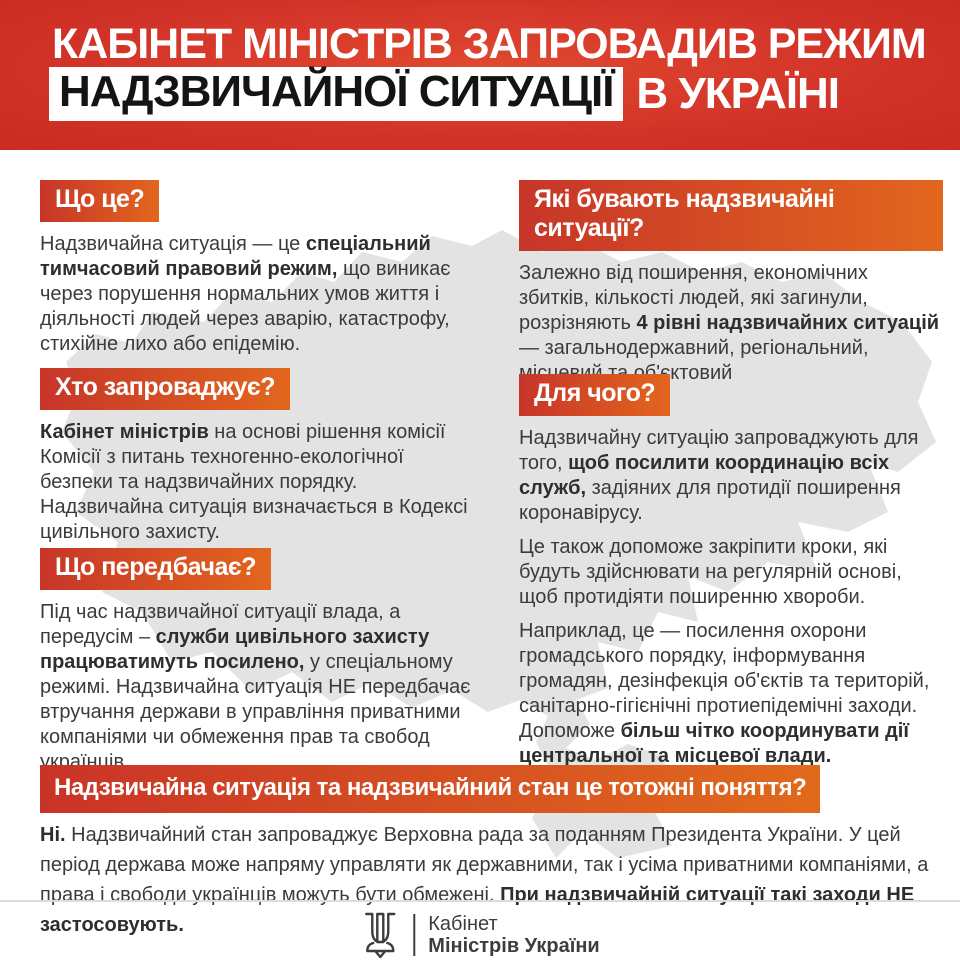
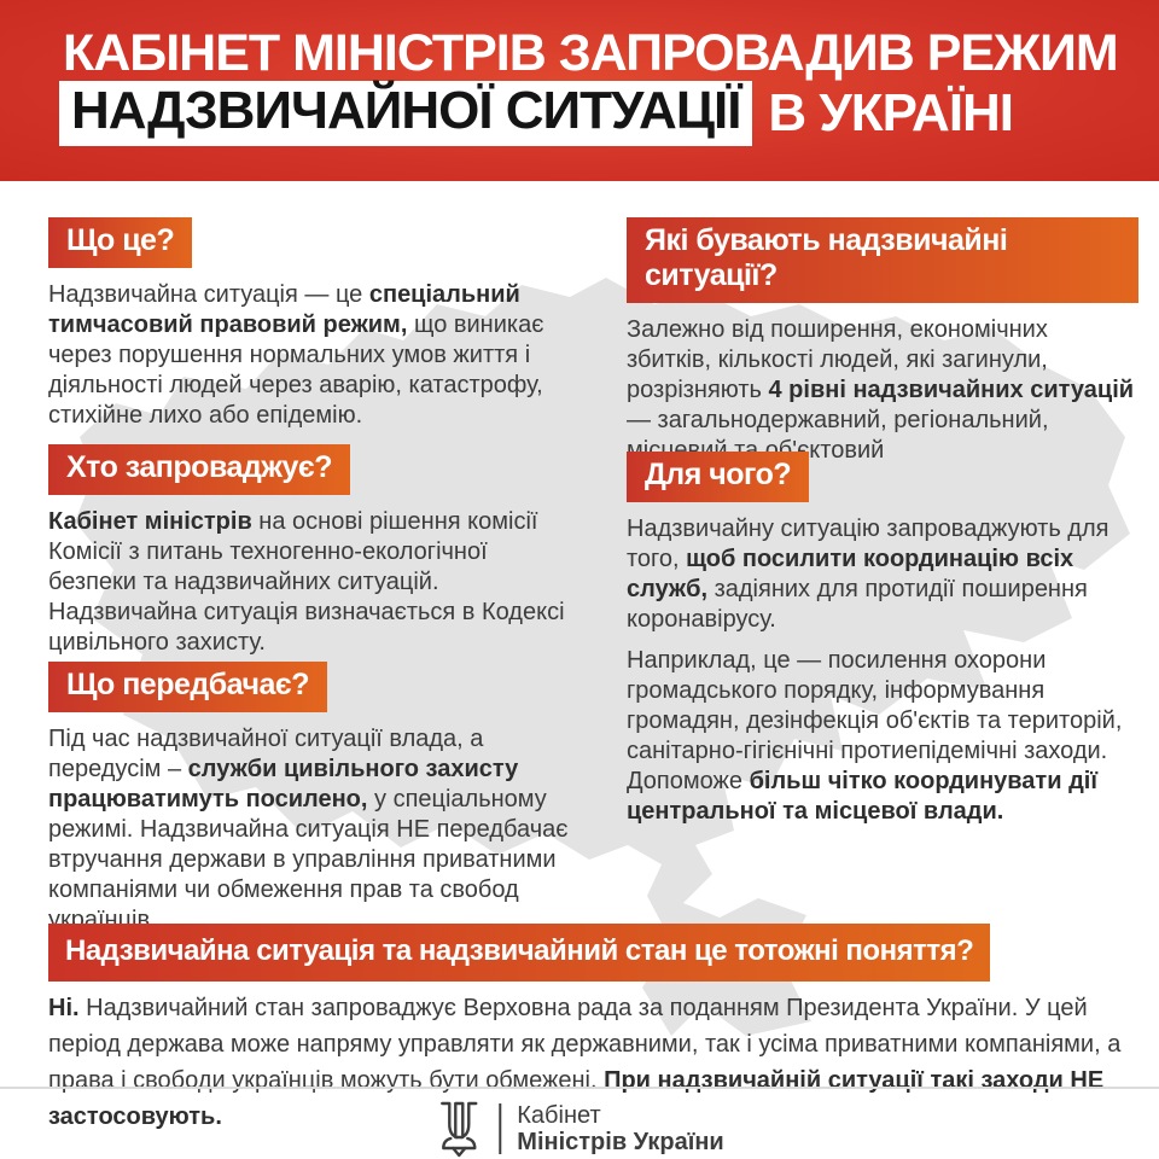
  КАБІНЕТ МІНІСТРІВ ЗАПРОВАДИВ РЕЖИМ
  НАДЗВИЧАЙНОЇ СИТУАЦІЇ
  В УКРАЇНІ
  Що це?
  Надзвичайна ситуація — це спеціальний тимчасовий правовий режим, що виникає через порушення нормальних умов життя і діяльності людей через аварію, катастрофу, стихійне лихо або епідемію.
  Хто запроваджує?
- Кабінет міністрів на основі рішення комісії Комісії з питань техногенно-екологічної безпеки та надзвичайних порядку. Надзвичайна ситуація визначається в Кодексі цивільного захисту.
+ Кабінет міністрів на основі рішення комісії Комісії з питань техногенно-екологічної безпеки та надзвичайних ситуацій. Надзвичайна ситуація визначається в Кодексі цивільного захисту.
  Що передбачає?
  Під час надзвичайної ситуації влада, а передусім – служби цивільного захисту працюватимуть посилено, у спеціальному режимі. Надзвичайна ситуація НЕ передбачає втручання держави в управління приватними компаніями чи обмеження прав та свобод українців.
  Які бувають надзвичайні ситуації?
  Залежно від поширення, економічних збитків, кількості людей, які загинули, розрізняють 4 рівні надзвичайних ситуацій — загальнодержавний, регіональний, місцевий та об'єктовий
  Для чого?
  Надзвичайну ситуацію запроваджують для того, щоб посилити координацію всіх служб, задіяних для протидії поширення коронавірусу.
- Це також допоможе закріпити кроки, які будуть здійснювати на регулярній основі, щоб протидіяти поширенню хвороби.
  Наприклад, це — посилення охорони громадського порядку, інформування громадян, дезінфекція об'єктів та територій, санітарно-гігієнічні протиепідемічні заходи. Допоможе більш чітко координувати дії центральної та місцевої влади.
  Надзвичайна ситуація та надзвичайний стан це тотожні поняття?
  Ні. Надзвичайний стан запроваджує Верховна рада за поданням Президента України. У цей період держава може напряму управляти як державними, так і усіма приватними компаніями, а права і свободи українців можуть бути обмежені. При надзвичайній ситуації такі заходи НЕ застосовують.
  Кабінет
  Міністрів України
